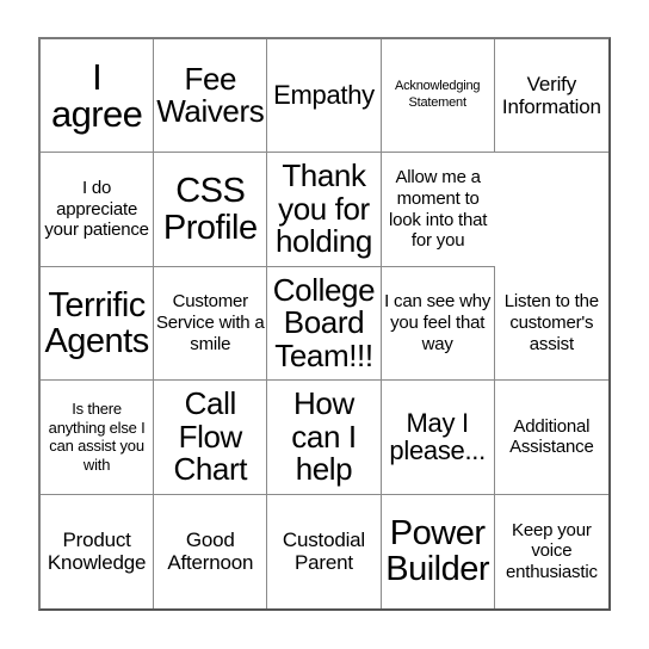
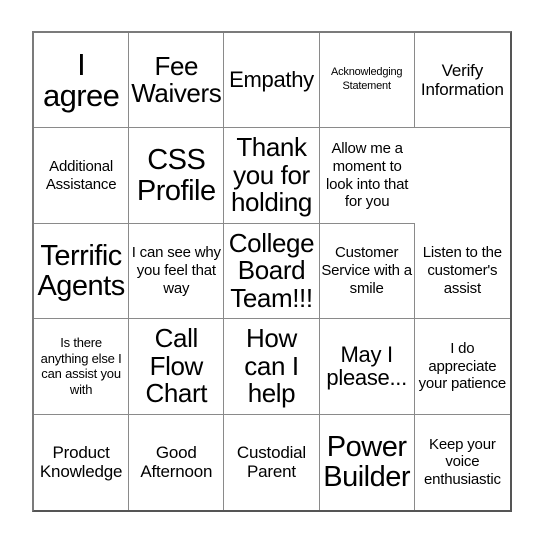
  I agree
  Fee Waivers
  Empathy
  Acknowledging Statement
  Verify Information
- I do appreciate your patience
+ Additional Assistance
  CSS Profile
  Thank you for holding
  Allow me a moment to look into that for you
  Terrific Agents
- Customer Service with a smile
+ I can see why you feel that way
  College Board Team!!!
- I can see why you feel that way
+ Customer Service with a smile
  Listen to the customer's assist
  Is there anything else I can assist you with
  Call Flow Chart
  How can I help
  May I please...
- Additional Assistance
+ I do appreciate your patience
  Product Knowledge
  Good Afternoon
  Custodial Parent
  Power Builder
  Keep your voice enthusiastic
